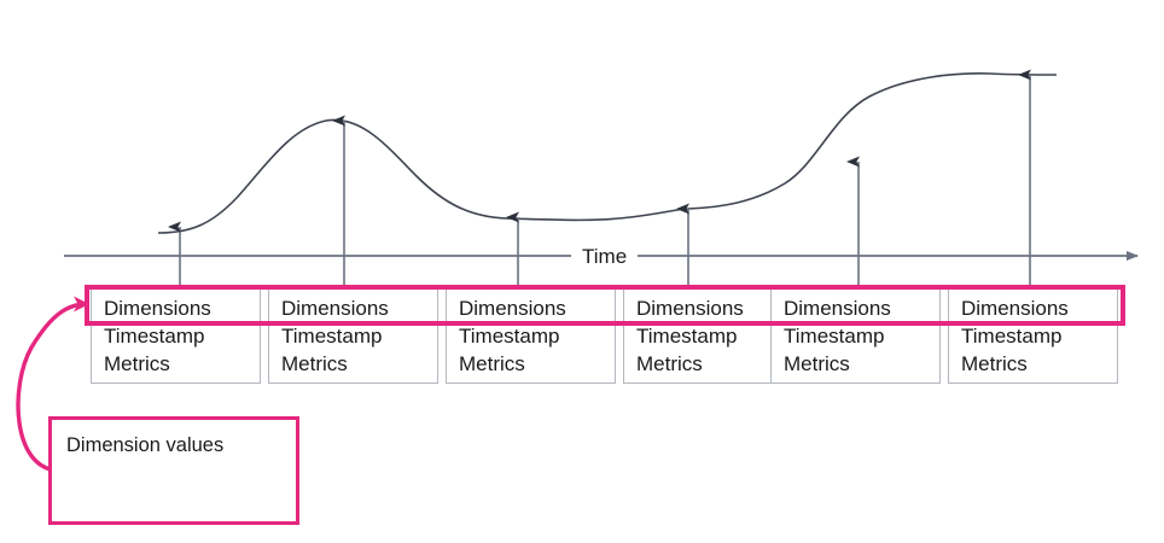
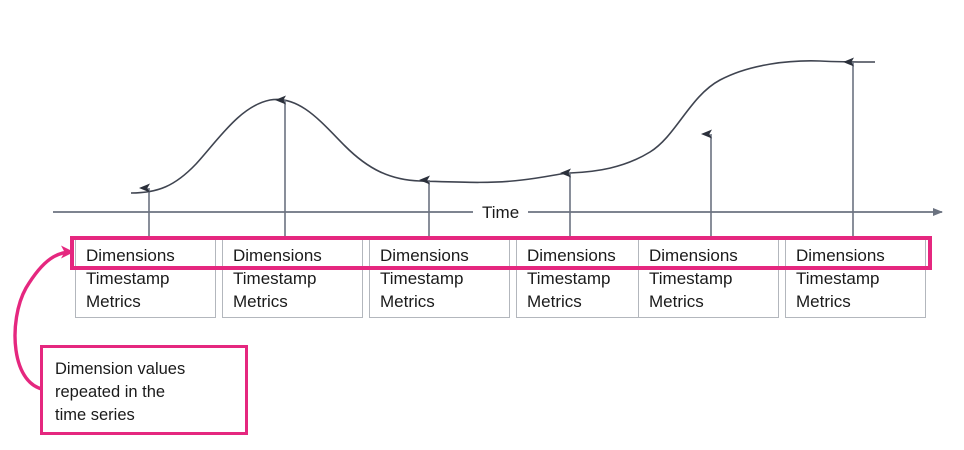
  Time
  Dimensions
  Timestamp
  Metrics
  Dimensions
  Timestamp
  Metrics
  Dimensions
  Timestamp
  Metrics
  Dimensions
  Timestamp
  Metrics
  Dimensions
  Timestamp
  Metrics
  Dimensions
  Timestamp
  Metrics
  Dimension values
+ repeated in the
+ time series
